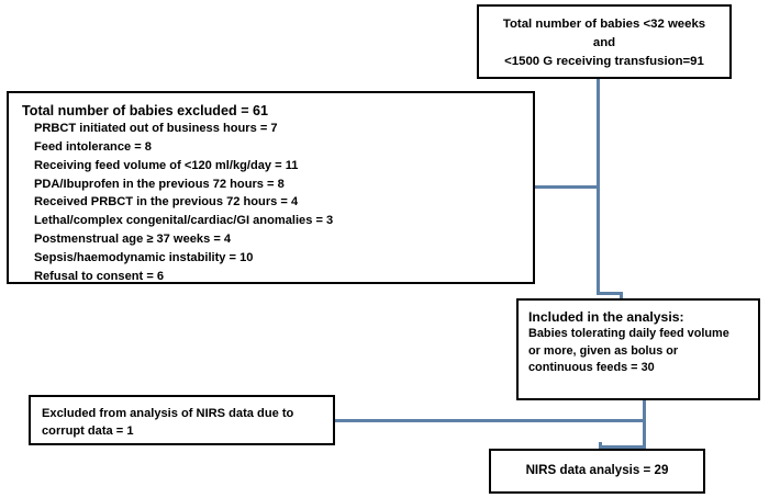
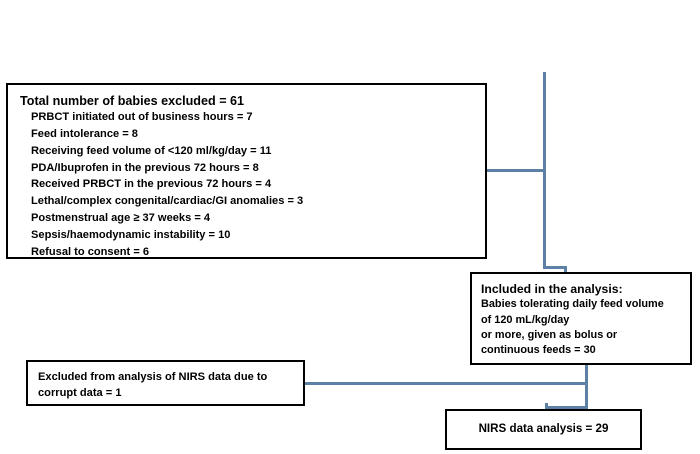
- Total number of babies <32 weeks
- and
- <1500 G receiving transfusion=91
  Total number of babies excluded = 61
  PRBCT initiated out of business hours = 7
  Feed intolerance = 8
  Receiving feed volume of <120 ml/kg/day = 11
  PDA/Ibuprofen in the previous 72 hours = 8
  Received PRBCT in the previous 72 hours = 4
  Lethal/complex congenital/cardiac/GI anomalies = 3
  Postmenstrual age ≥ 37 weeks = 4
  Sepsis/haemodynamic instability = 10
  Refusal to consent = 6
  Included in the analysis:
  Babies tolerating daily feed volume
+ of 120 mL/kg/day
  or more, given as bolus or
  continuous feeds = 30
  Excluded from analysis of NIRS data due to
  corrupt data = 1
  NIRS data analysis = 29
